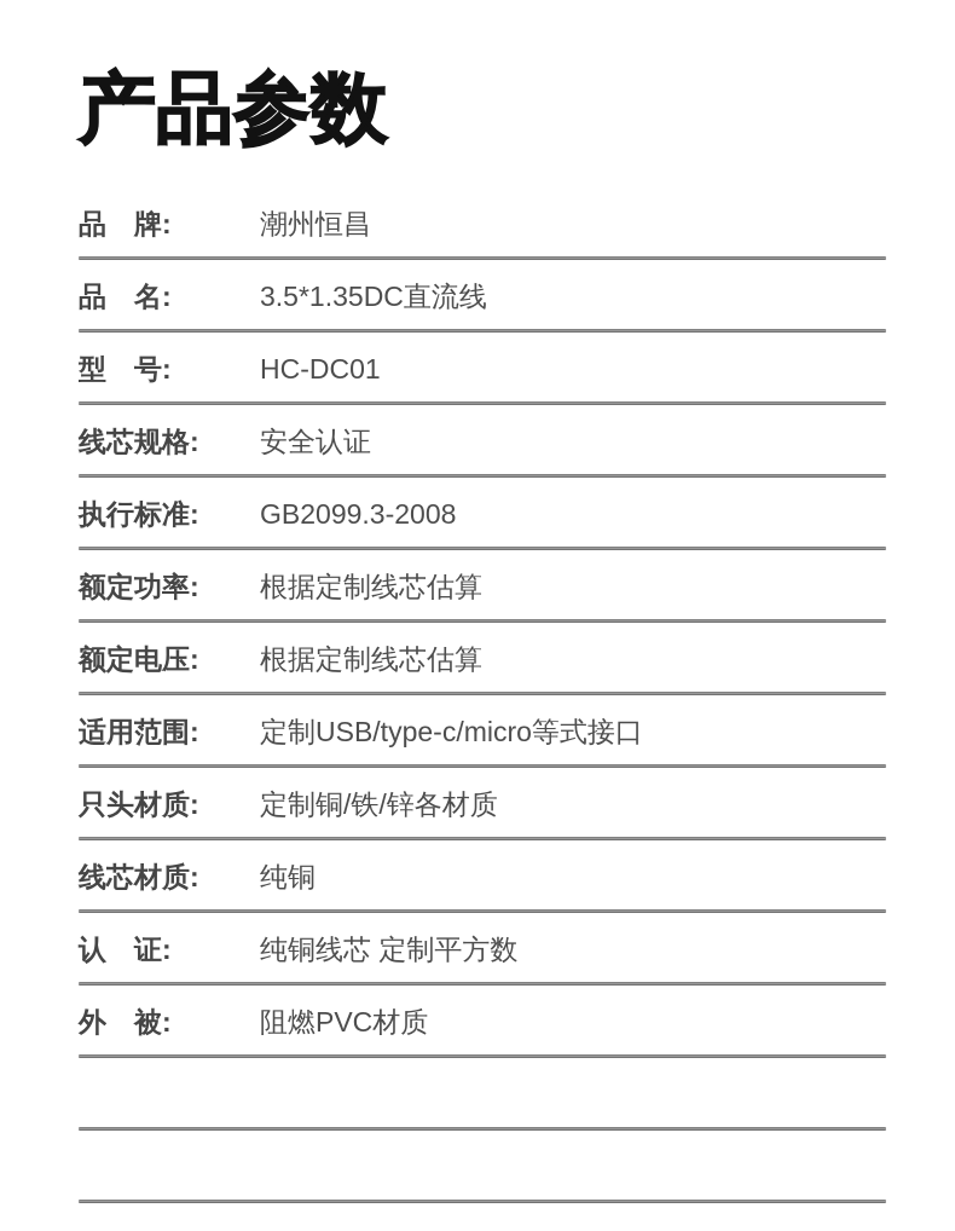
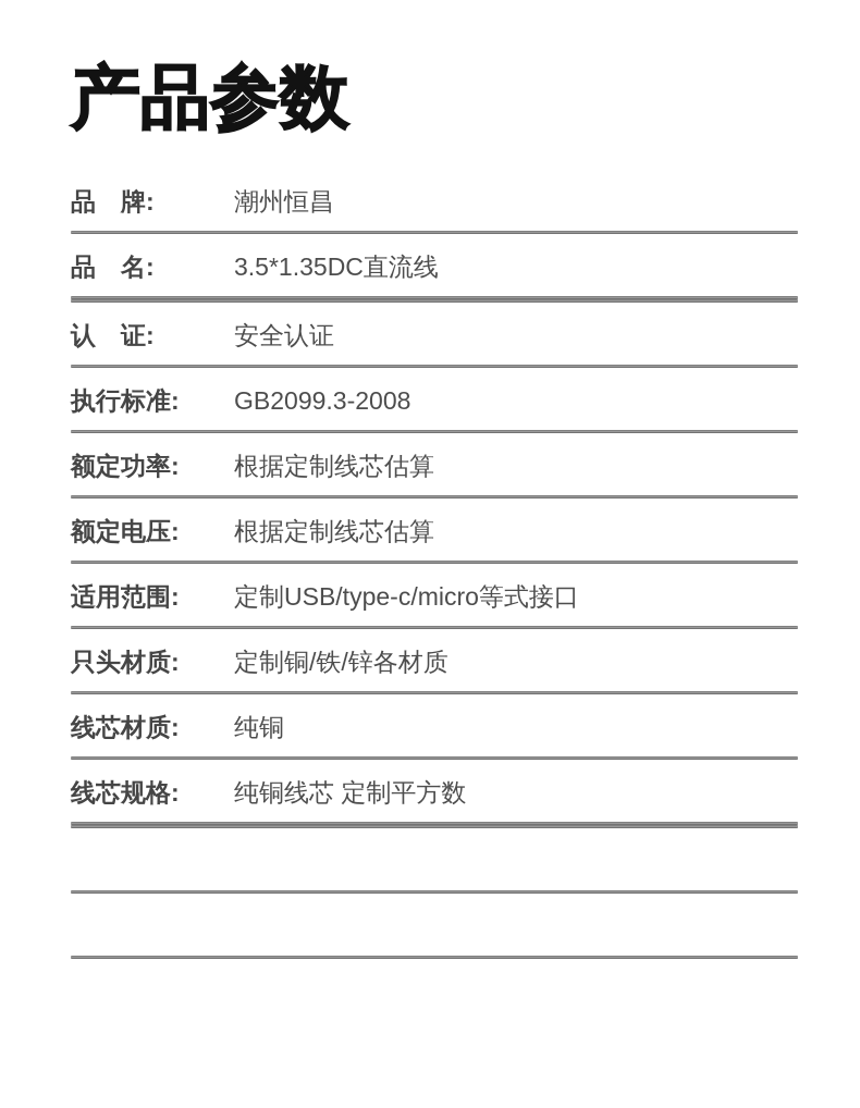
  产品参数
  品 牌:
  潮州恒昌
  品 名:
  3.5*1.35DC直流线
- 型 号:
- HC-DC01
- 线芯规格:
+ 认 证:
  安全认证
  执行标准:
  GB2099.3-2008
  额定功率:
  根据定制线芯估算
  额定电压:
  根据定制线芯估算
  适用范围:
  定制USB/type-c/micro等式接口
  只头材质:
  定制铜/铁/锌各材质
  线芯材质:
  纯铜
- 认 证:
+ 线芯规格:
  纯铜线芯 定制平方数
- 外 被:
- 阻燃PVC材质
